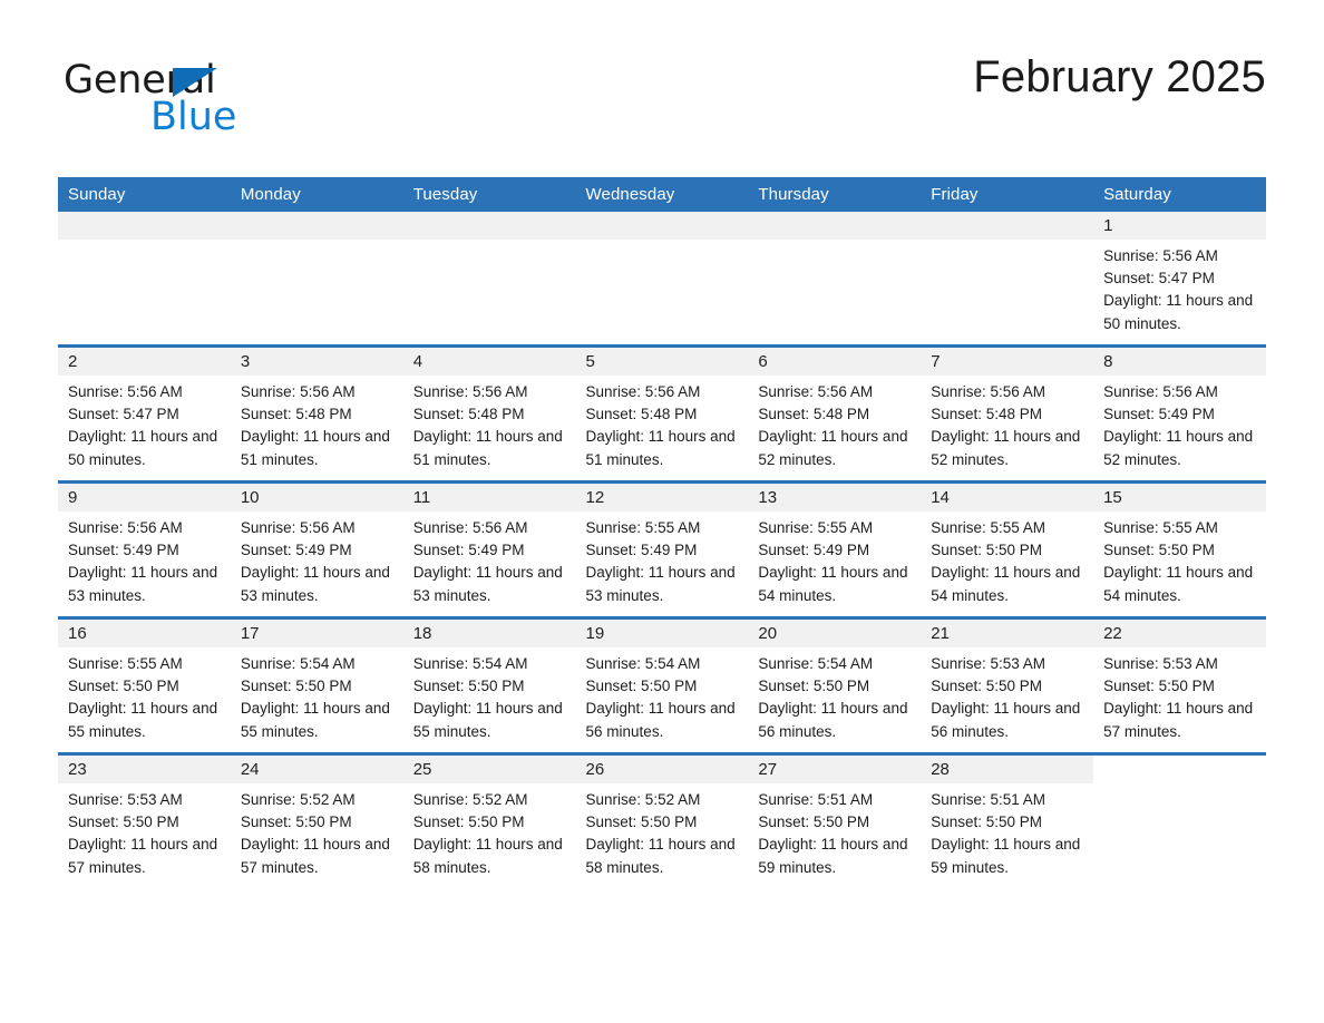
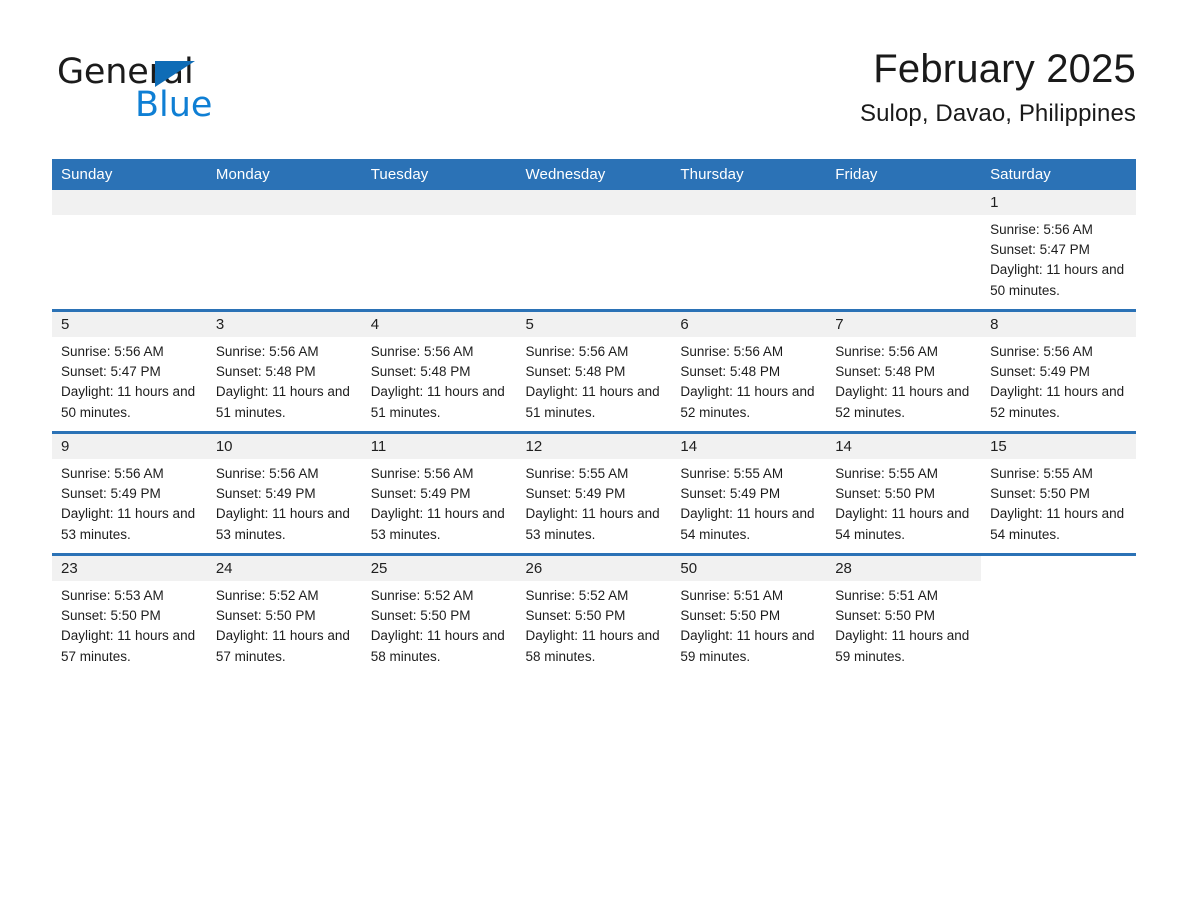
  General
  Blue
  February 2025
+ Sulop, Davao, Philippines
  Sunday	Monday	Tuesday	Wednesday	Thursday	Friday	Saturday
  						1Sunrise: 5:56 AMSunset: 5:47 PMDaylight: 11 hours and 50 minutes.
- 2Sunrise: 5:56 AMSunset: 5:47 PMDaylight: 11 hours and 50 minutes.	3Sunrise: 5:56 AMSunset: 5:48 PMDaylight: 11 hours and 51 minutes.	4Sunrise: 5:56 AMSunset: 5:48 PMDaylight: 11 hours and 51 minutes.	5Sunrise: 5:56 AMSunset: 5:48 PMDaylight: 11 hours and 51 minutes.	6Sunrise: 5:56 AMSunset: 5:48 PMDaylight: 11 hours and 52 minutes.	7Sunrise: 5:56 AMSunset: 5:48 PMDaylight: 11 hours and 52 minutes.	8Sunrise: 5:56 AMSunset: 5:49 PMDaylight: 11 hours and 52 minutes.
+ 5Sunrise: 5:56 AMSunset: 5:47 PMDaylight: 11 hours and 50 minutes.	3Sunrise: 5:56 AMSunset: 5:48 PMDaylight: 11 hours and 51 minutes.	4Sunrise: 5:56 AMSunset: 5:48 PMDaylight: 11 hours and 51 minutes.	5Sunrise: 5:56 AMSunset: 5:48 PMDaylight: 11 hours and 51 minutes.	6Sunrise: 5:56 AMSunset: 5:48 PMDaylight: 11 hours and 52 minutes.	7Sunrise: 5:56 AMSunset: 5:48 PMDaylight: 11 hours and 52 minutes.	8Sunrise: 5:56 AMSunset: 5:49 PMDaylight: 11 hours and 52 minutes.
- 9Sunrise: 5:56 AMSunset: 5:49 PMDaylight: 11 hours and 53 minutes.	10Sunrise: 5:56 AMSunset: 5:49 PMDaylight: 11 hours and 53 minutes.	11Sunrise: 5:56 AMSunset: 5:49 PMDaylight: 11 hours and 53 minutes.	12Sunrise: 5:55 AMSunset: 5:49 PMDaylight: 11 hours and 53 minutes.	13Sunrise: 5:55 AMSunset: 5:49 PMDaylight: 11 hours and 54 minutes.	14Sunrise: 5:55 AMSunset: 5:50 PMDaylight: 11 hours and 54 minutes.	15Sunrise: 5:55 AMSunset: 5:50 PMDaylight: 11 hours and 54 minutes.
+ 9Sunrise: 5:56 AMSunset: 5:49 PMDaylight: 11 hours and 53 minutes.	10Sunrise: 5:56 AMSunset: 5:49 PMDaylight: 11 hours and 53 minutes.	11Sunrise: 5:56 AMSunset: 5:49 PMDaylight: 11 hours and 53 minutes.	12Sunrise: 5:55 AMSunset: 5:49 PMDaylight: 11 hours and 53 minutes.	14Sunrise: 5:55 AMSunset: 5:49 PMDaylight: 11 hours and 54 minutes.	14Sunrise: 5:55 AMSunset: 5:50 PMDaylight: 11 hours and 54 minutes.	15Sunrise: 5:55 AMSunset: 5:50 PMDaylight: 11 hours and 54 minutes.
- 16Sunrise: 5:55 AMSunset: 5:50 PMDaylight: 11 hours and 55 minutes.	17Sunrise: 5:54 AMSunset: 5:50 PMDaylight: 11 hours and 55 minutes.	18Sunrise: 5:54 AMSunset: 5:50 PMDaylight: 11 hours and 55 minutes.	19Sunrise: 5:54 AMSunset: 5:50 PMDaylight: 11 hours and 56 minutes.	20Sunrise: 5:54 AMSunset: 5:50 PMDaylight: 11 hours and 56 minutes.	21Sunrise: 5:53 AMSunset: 5:50 PMDaylight: 11 hours and 56 minutes.	22Sunrise: 5:53 AMSunset: 5:50 PMDaylight: 11 hours and 57 minutes.
- 23Sunrise: 5:53 AMSunset: 5:50 PMDaylight: 11 hours and 57 minutes.	24Sunrise: 5:52 AMSunset: 5:50 PMDaylight: 11 hours and 57 minutes.	25Sunrise: 5:52 AMSunset: 5:50 PMDaylight: 11 hours and 58 minutes.	26Sunrise: 5:52 AMSunset: 5:50 PMDaylight: 11 hours and 58 minutes.	27Sunrise: 5:51 AMSunset: 5:50 PMDaylight: 11 hours and 59 minutes.	28Sunrise: 5:51 AMSunset: 5:50 PMDaylight: 11 hours and 59 minutes.
+ 23Sunrise: 5:53 AMSunset: 5:50 PMDaylight: 11 hours and 57 minutes.	24Sunrise: 5:52 AMSunset: 5:50 PMDaylight: 11 hours and 57 minutes.	25Sunrise: 5:52 AMSunset: 5:50 PMDaylight: 11 hours and 58 minutes.	26Sunrise: 5:52 AMSunset: 5:50 PMDaylight: 11 hours and 58 minutes.	50Sunrise: 5:51 AMSunset: 5:50 PMDaylight: 11 hours and 59 minutes.	28Sunrise: 5:51 AMSunset: 5:50 PMDaylight: 11 hours and 59 minutes.
